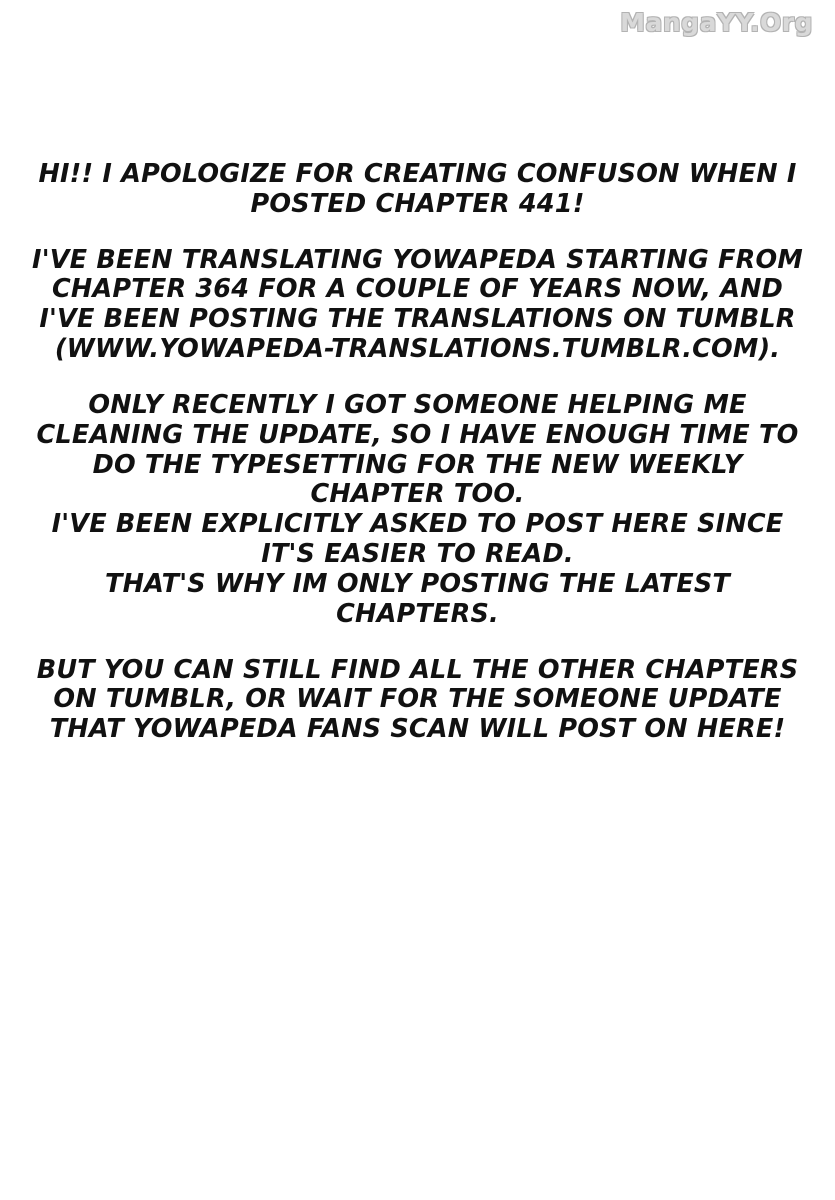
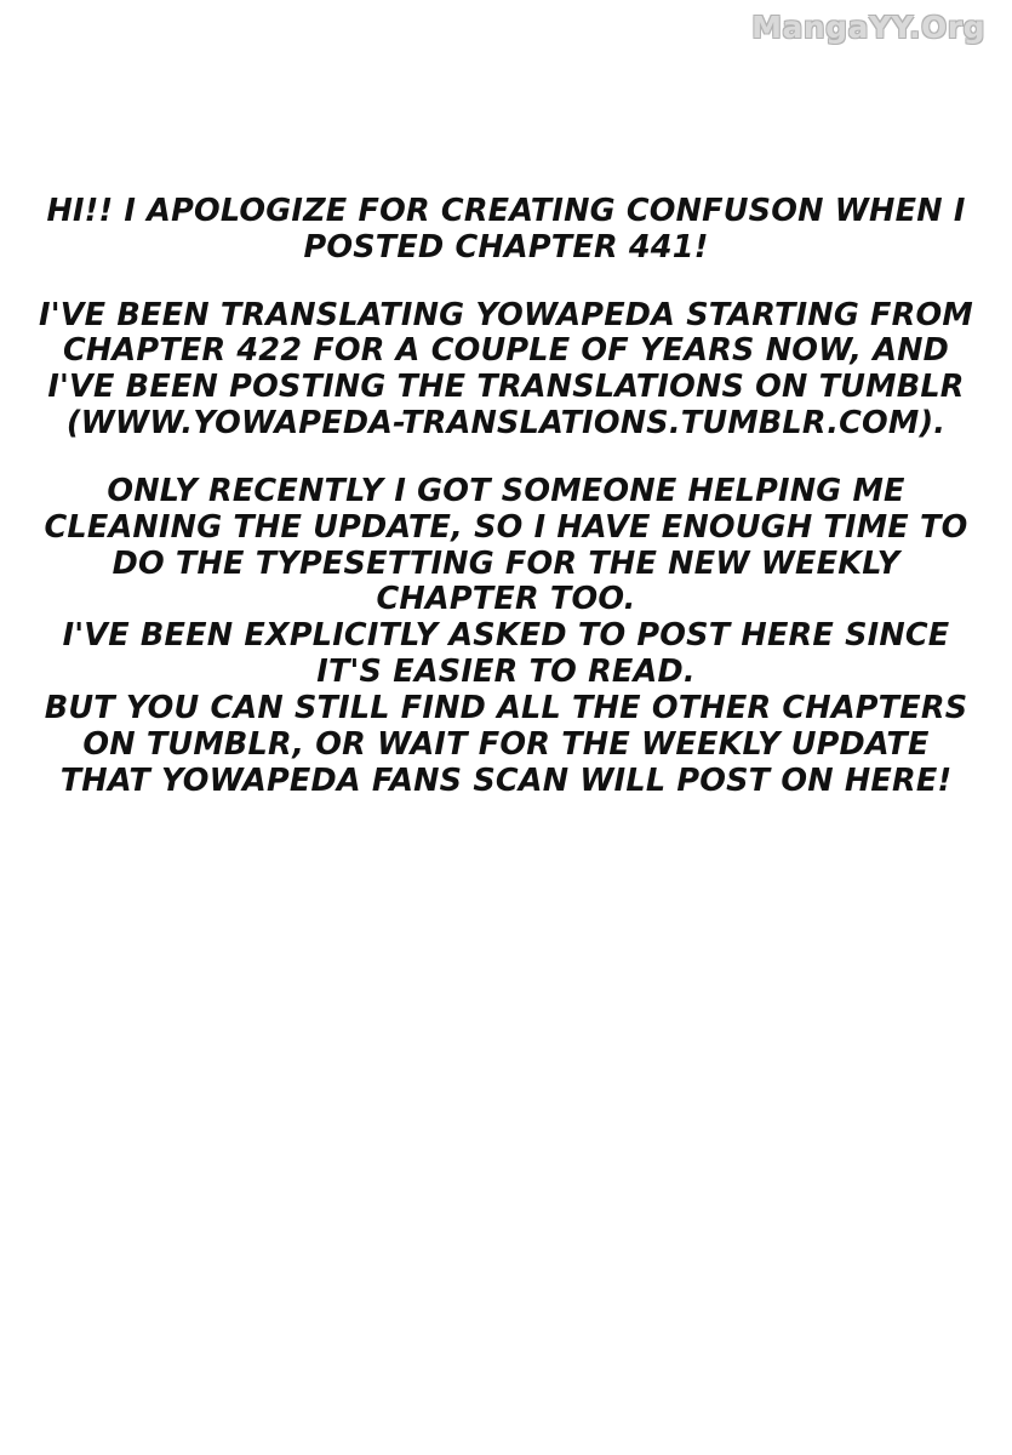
  MangaYY.Org
  HI!! I APOLOGIZE FOR CREATING CONFUSON WHEN I POSTED CHAPTER 441!
- I'VE BEEN TRANSLATING YOWAPEDA STARTING FROM CHAPTER 364 FOR A COUPLE OF YEARS NOW, AND I'VE BEEN POSTING THE TRANSLATIONS ON TUMBLR (WWW.YOWAPEDA-TRANSLATIONS.TUMBLR.COM).
+ I'VE BEEN TRANSLATING YOWAPEDA STARTING FROM CHAPTER 422 FOR A COUPLE OF YEARS NOW, AND I'VE BEEN POSTING THE TRANSLATIONS ON TUMBLR (WWW.YOWAPEDA-TRANSLATIONS.TUMBLR.COM).
  ONLY RECENTLY I GOT SOMEONE HELPING ME CLEANING THE UPDATE, SO I HAVE ENOUGH TIME TO DO THE TYPESETTING FOR THE NEW WEEKLY CHAPTER TOO.
  I'VE BEEN EXPLICITLY ASKED TO POST HERE SINCE IT'S EASIER TO READ.
- THAT'S WHY IM ONLY POSTING THE LATEST CHAPTERS.
- BUT YOU CAN STILL FIND ALL THE OTHER CHAPTERS ON TUMBLR, OR WAIT FOR THE SOMEONE UPDATE THAT YOWAPEDA FANS SCAN WILL POST ON HERE!
+ BUT YOU CAN STILL FIND ALL THE OTHER CHAPTERS ON TUMBLR, OR WAIT FOR THE WEEKLY UPDATE THAT YOWAPEDA FANS SCAN WILL POST ON HERE!
